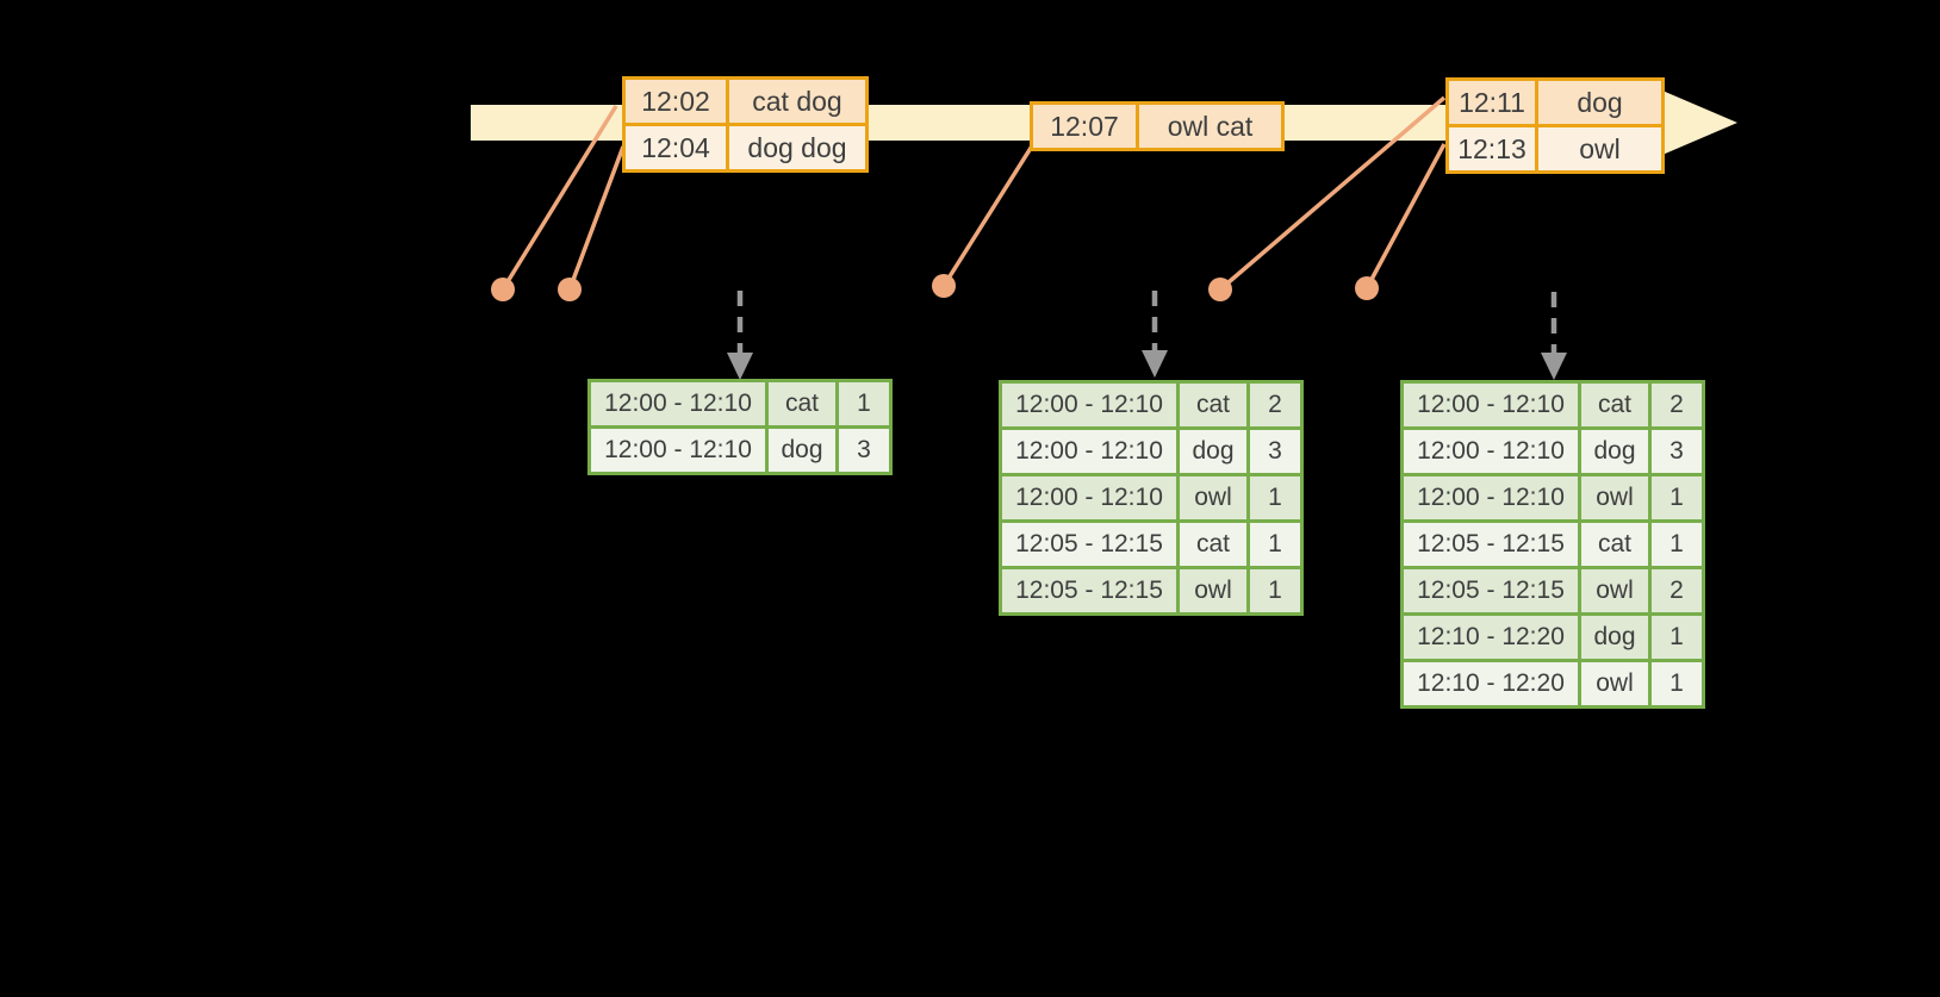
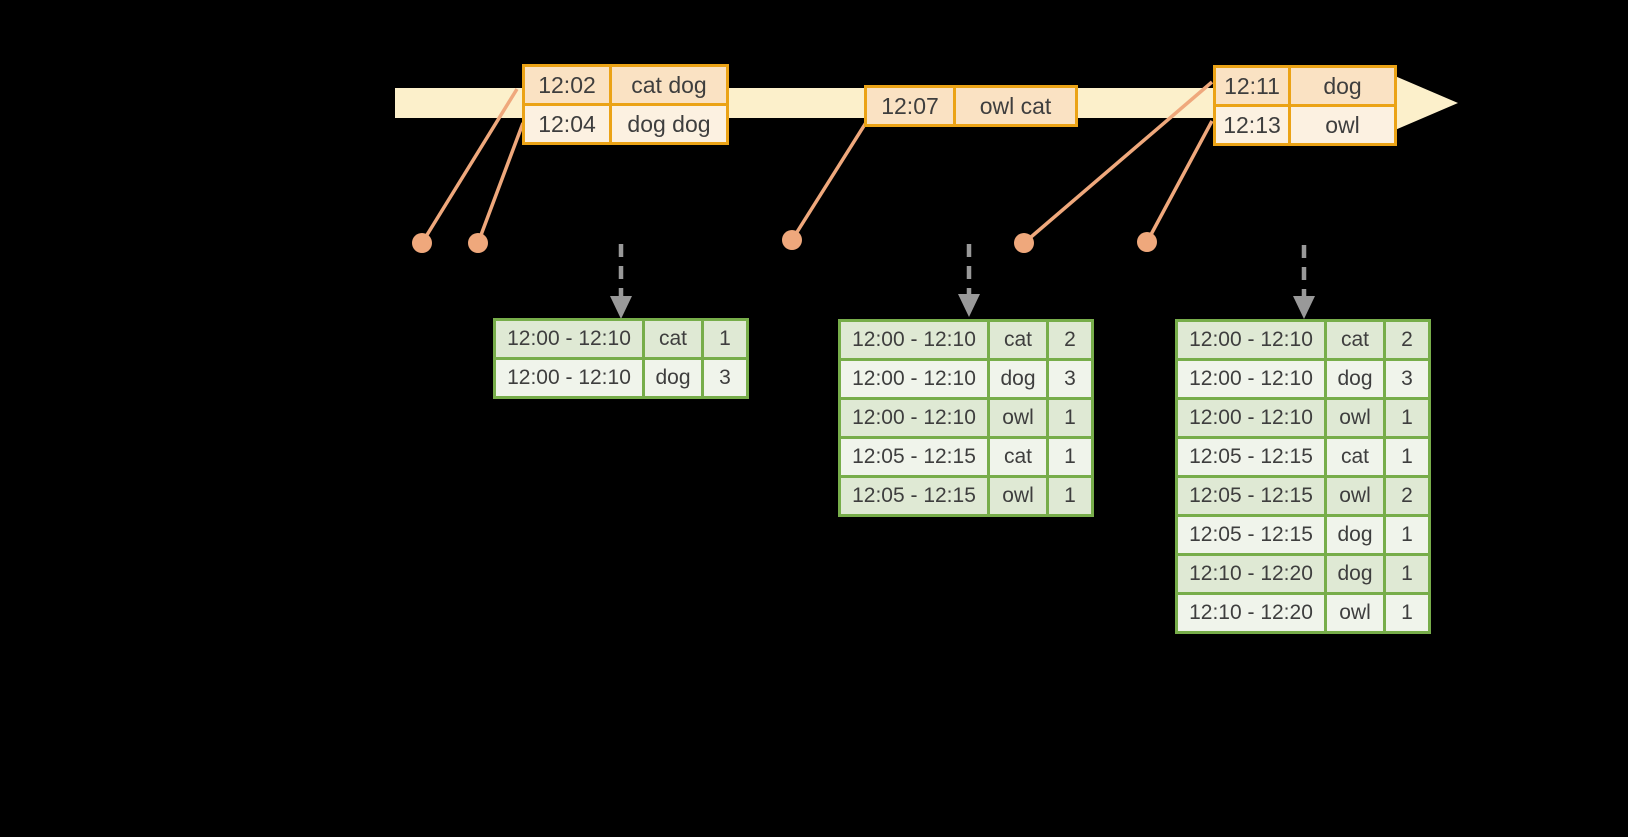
  12:02	cat dog
  12:04	dog dog
  12:07	owl cat
  12:11	dog
  12:13	owl
  12:00 - 12:10	cat	1
  12:00 - 12:10	dog	3
  12:00 - 12:10	cat	2
  12:00 - 12:10	dog	3
  12:00 - 12:10	owl	1
  12:05 - 12:15	cat	1
  12:05 - 12:15	owl	1
  12:00 - 12:10	cat	2
  12:00 - 12:10	dog	3
  12:00 - 12:10	owl	1
  12:05 - 12:15	cat	1
  12:05 - 12:15	owl	2
+ 12:05 - 12:15	dog	1
  12:10 - 12:20	dog	1
  12:10 - 12:20	owl	1
